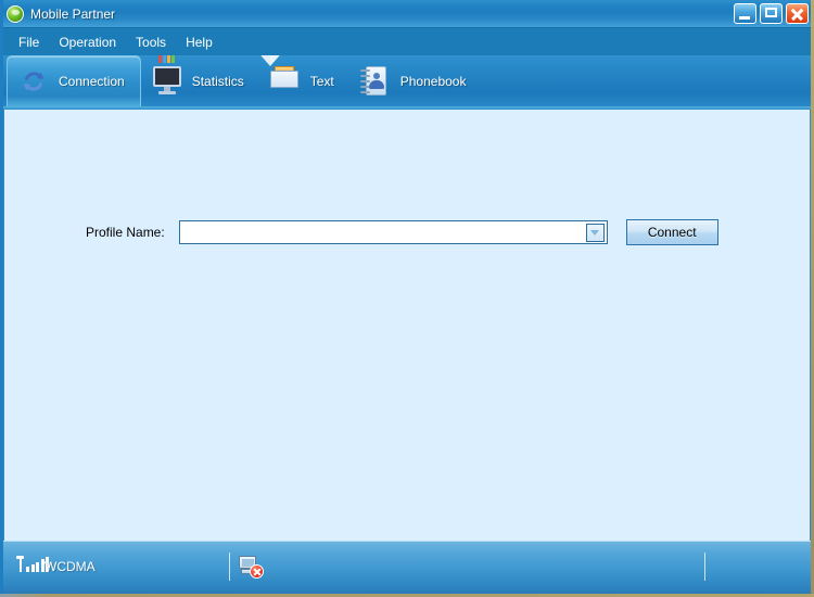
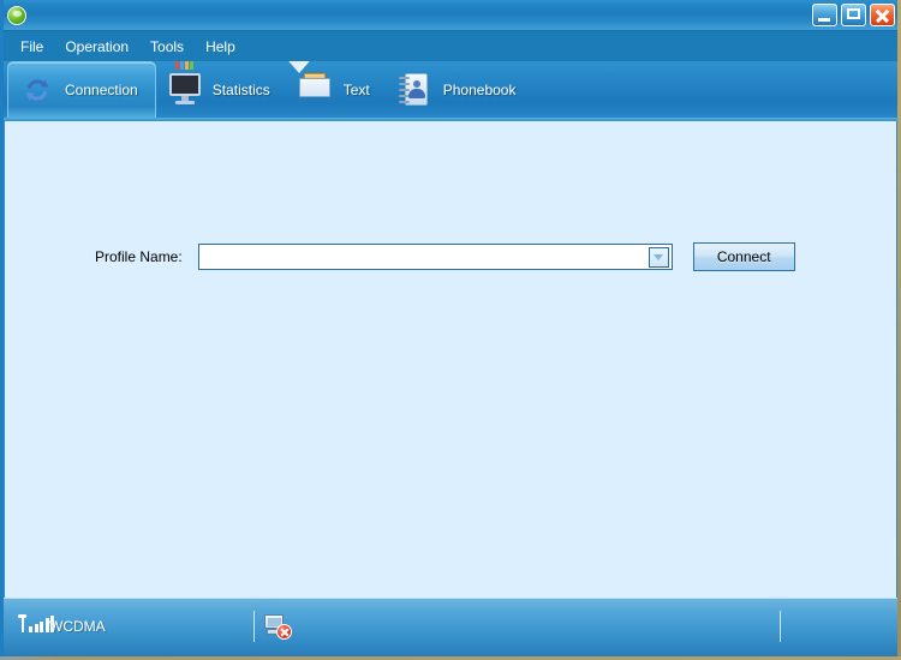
- Mobile Partner
  File
  Operation
  Tools
  Help
  Connection
  Statistics
  Text
  Phonebook
  Profile Name:
  Connect
  WCDMA
